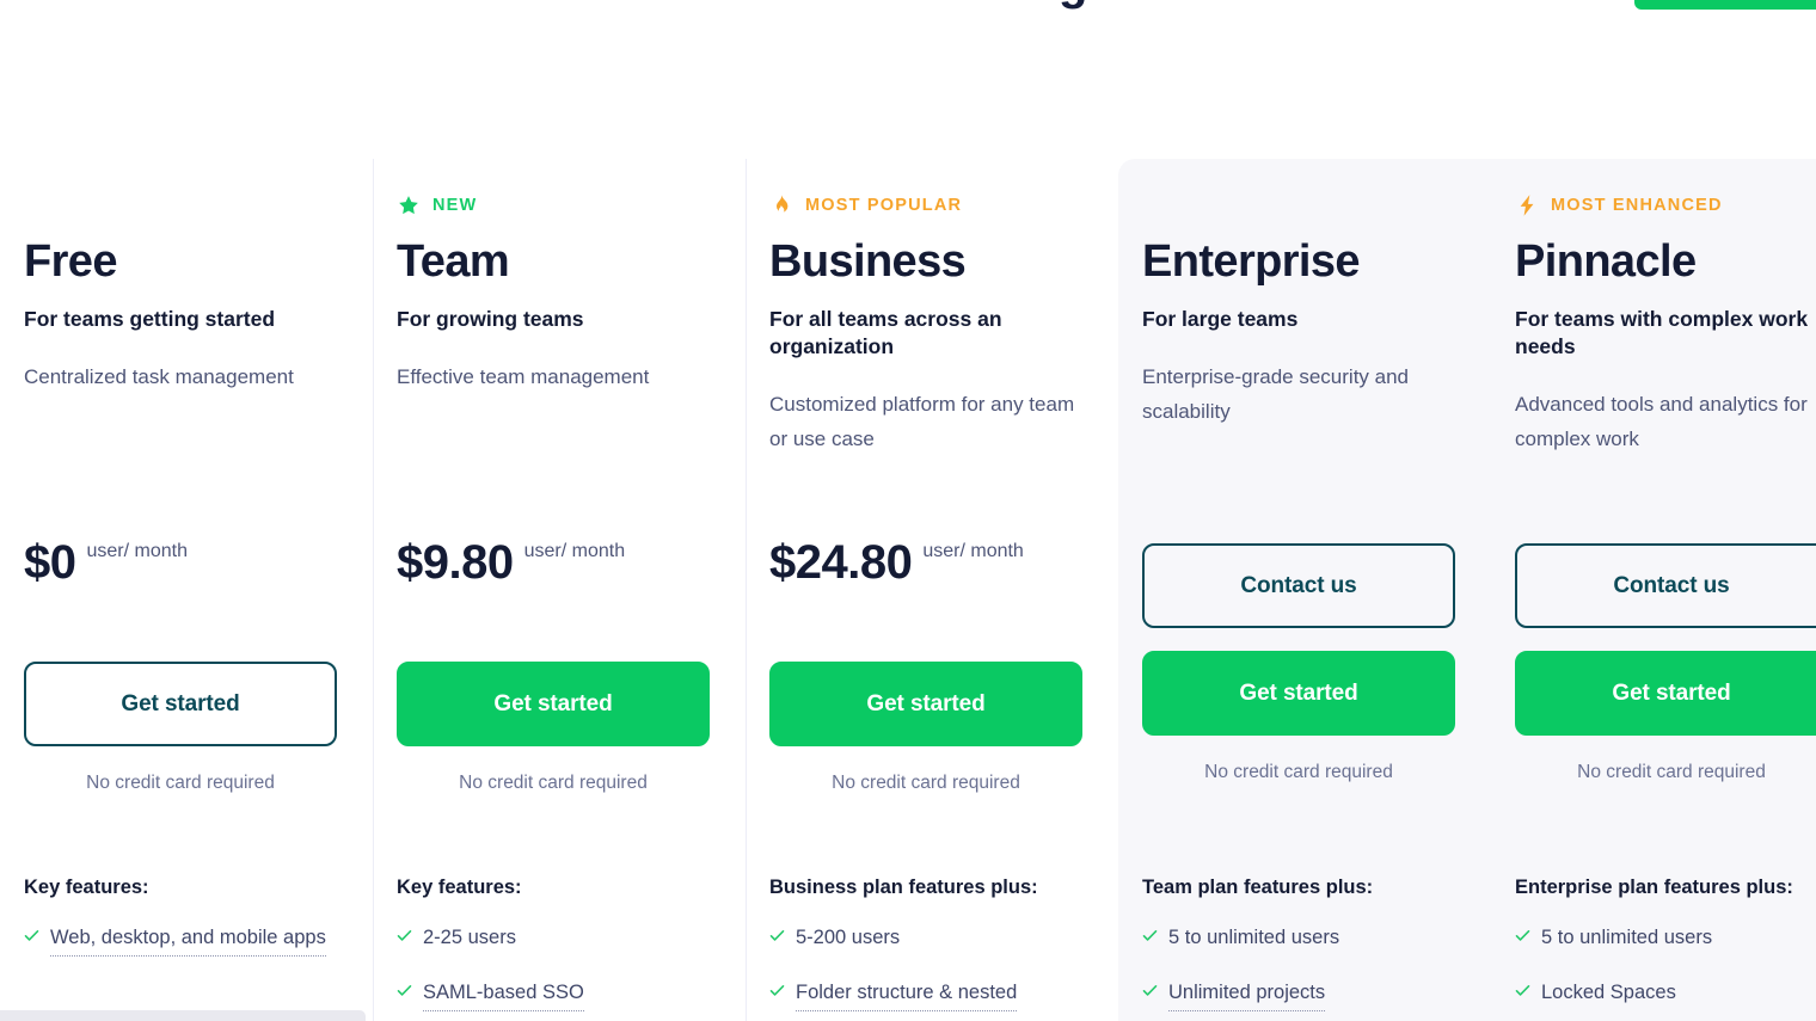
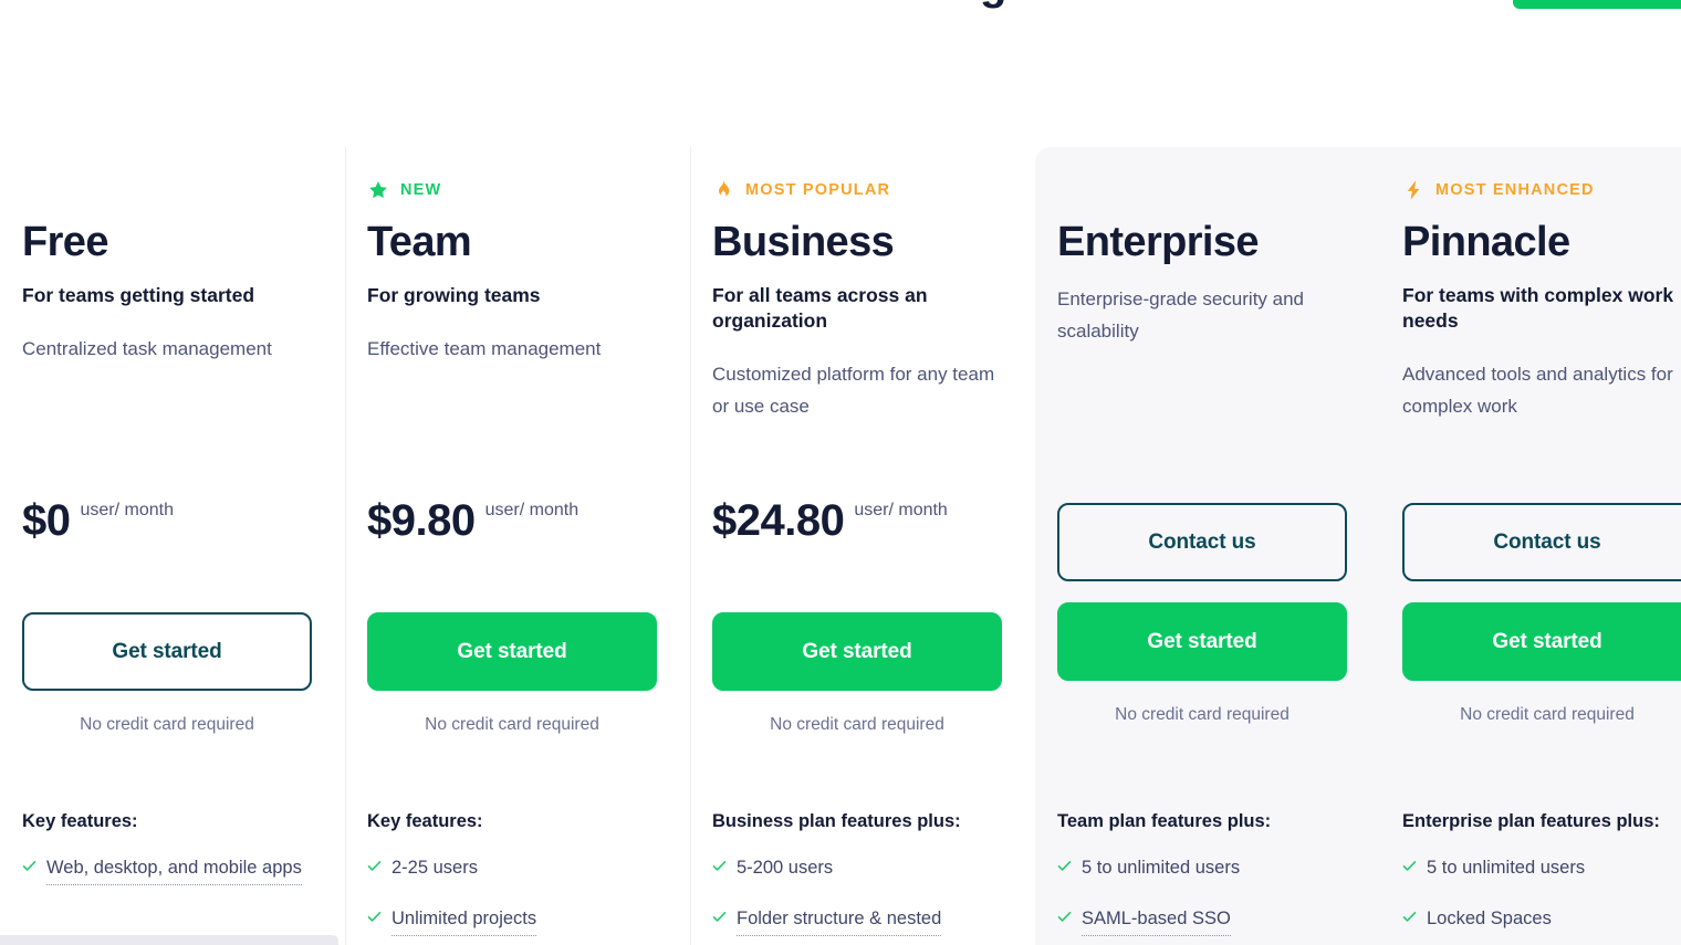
  Free
  For teams getting started
  Centralized task management
  $0
  user/ month
  Get started
  No credit card required
  Key features:
  Web, desktop, and mobile apps
  NEW
  Team
  For growing teams
  Effective team management
  $9.80
  user/ month
  Get started
  No credit card required
  Key features:
  2-25 users
- SAML-based SSO
+ Unlimited projects
  MOST POPULAR
  Business
  For all teams across an organization
  Customized platform for any team or use case
  $24.80
  user/ month
  Get started
  No credit card required
  Business plan features plus:
  5-200 users
  Folder structure & nested
  Enterprise
- For large teams
  Enterprise-grade security and scalability
  Contact us
  Get started
  No credit card required
  Team plan features plus:
  5 to unlimited users
- Unlimited projects
+ SAML-based SSO
  MOST ENHANCED
  Pinnacle
  For teams with complex work needs
  Advanced tools and analytics for complex work
  Contact us
  Get started
  No credit card required
  Enterprise plan features plus:
  5 to unlimited users
  Locked Spaces
